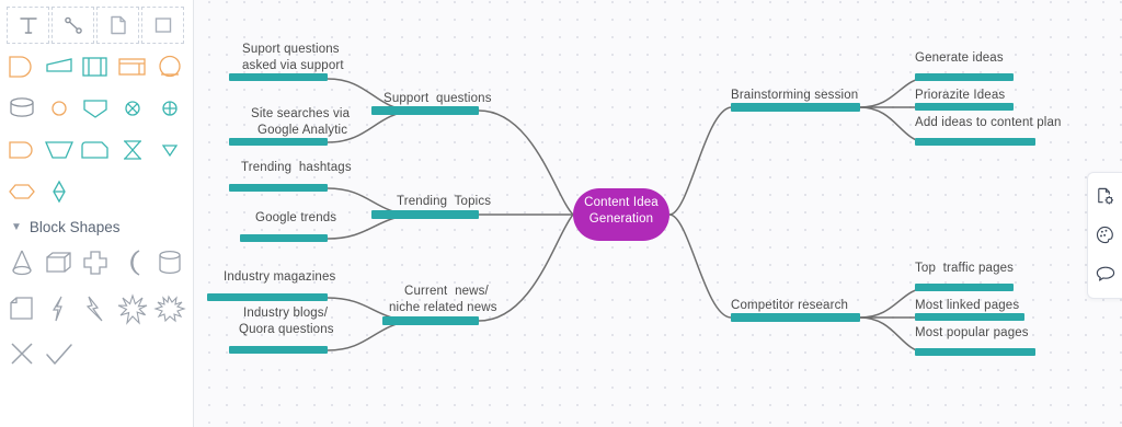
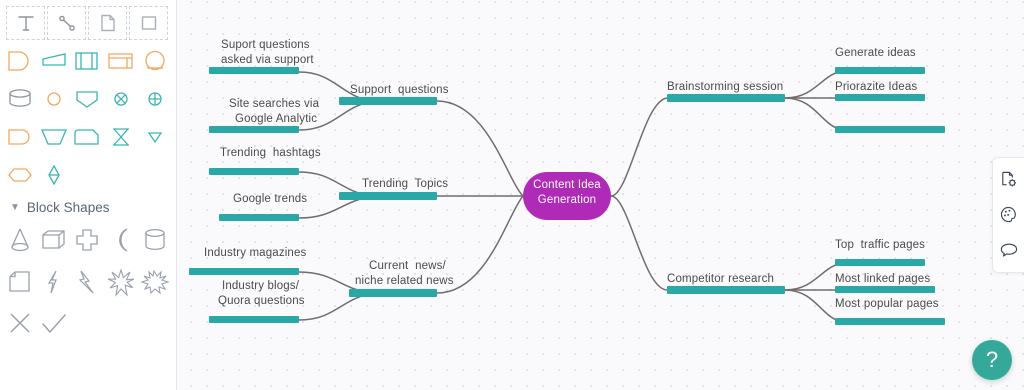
  ▼
  Block Shapes
  Suport questions
  asked via support
  Site searches via
  Google Analytic
  Trending hashtags
  Google trends
  Industry magazines
  Industry blogs/
  Quora questions
  Support questions
  Trending Topics
  Current news/
  niche related news
  Content Idea
  Generation
  Brainstorming session
  Competitor research
  Generate ideas
  Priorazite Ideas
- Add ideas to content plan
  Top traffic pages
  Most linked pages
  Most popular pages
+ ?
